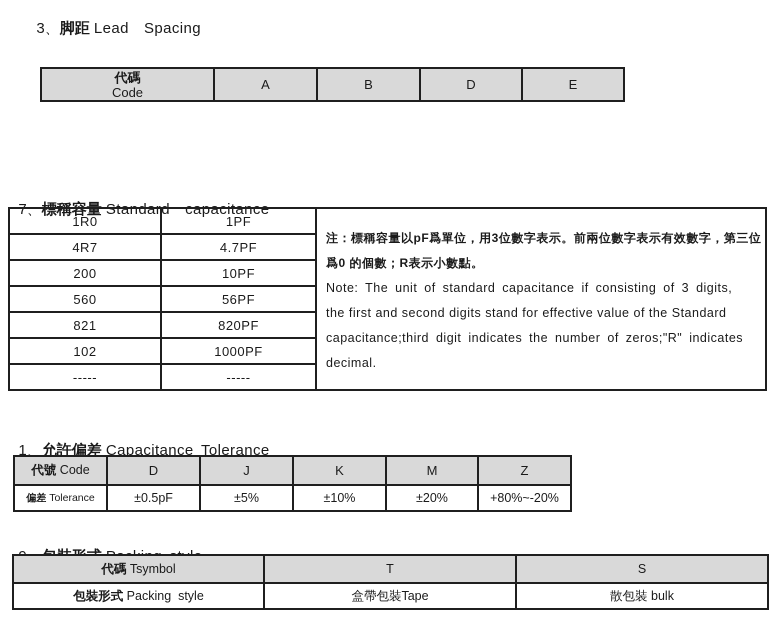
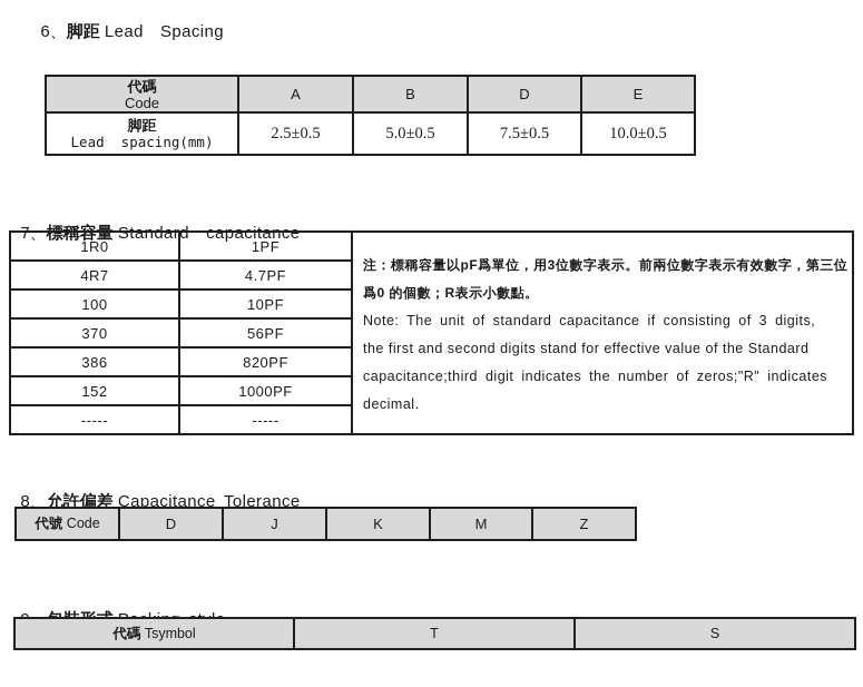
- 3、脚距 Lead Spacing
+ 6、脚距 Lead Spacing
  代碼 Code	A	B	D	E
+ 脚距 Lead spacing(mm)	2.5±0.5	5.0±0.5	7.5±0.5	10.0±0.5
  7、標稱容量 Standard capacitance
  1R0	1PF	注：標稱容量以pF爲單位，用3位數字表示。前兩位數字表示有效數字，第三位 爲0 的個數；R表示小數點。 Note: The unit of standard capacitance if consisting of 3 digits, the first and second digits stand for effective value of the Standard capacitance;third digit indicates the number of zeros;"R" indicates decimal.
  4R7	4.7PF
- 200	10PF
+ 100	10PF
- 560	56PF
+ 370	56PF
- 821	820PF
+ 386	820PF
- 102	1000PF
+ 152	1000PF
  -----	-----
- 1、允許偏差 Capacitance Tolerance
+ 8、允許偏差 Capacitance Tolerance
  代號 Code	D	J	K	M	Z
- 偏差 Tolerance	±0.5pF	±5%	±10%	±20%	+80%~-20%
  代碼 Tsymbol	T	S
- 包裝形式 Packing style	盒帶包裝Tape	散包裝 bulk
